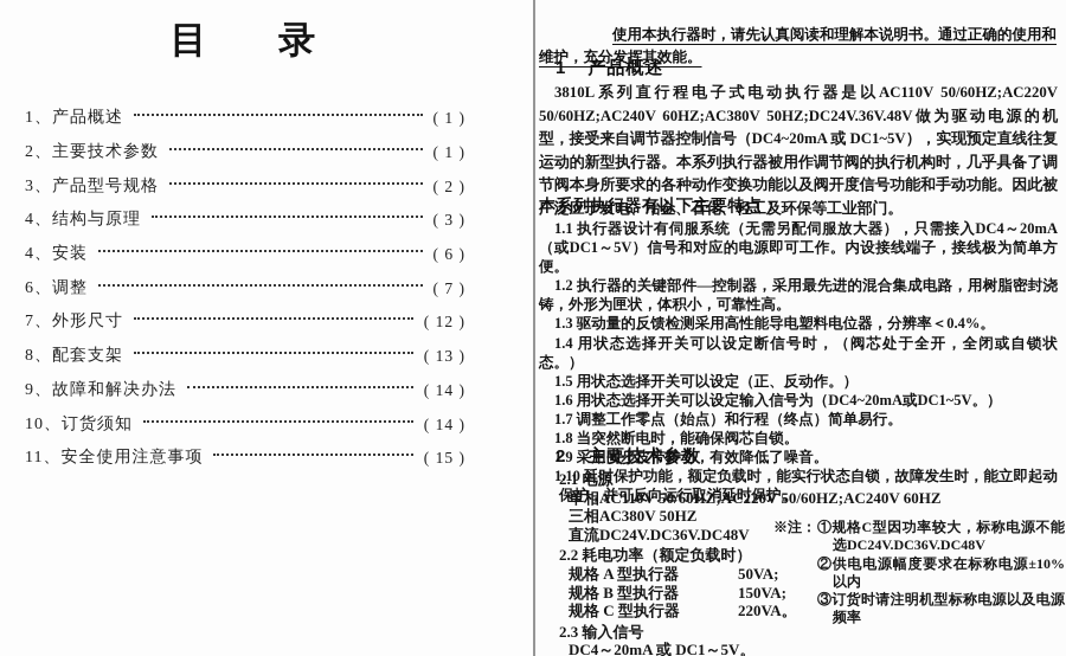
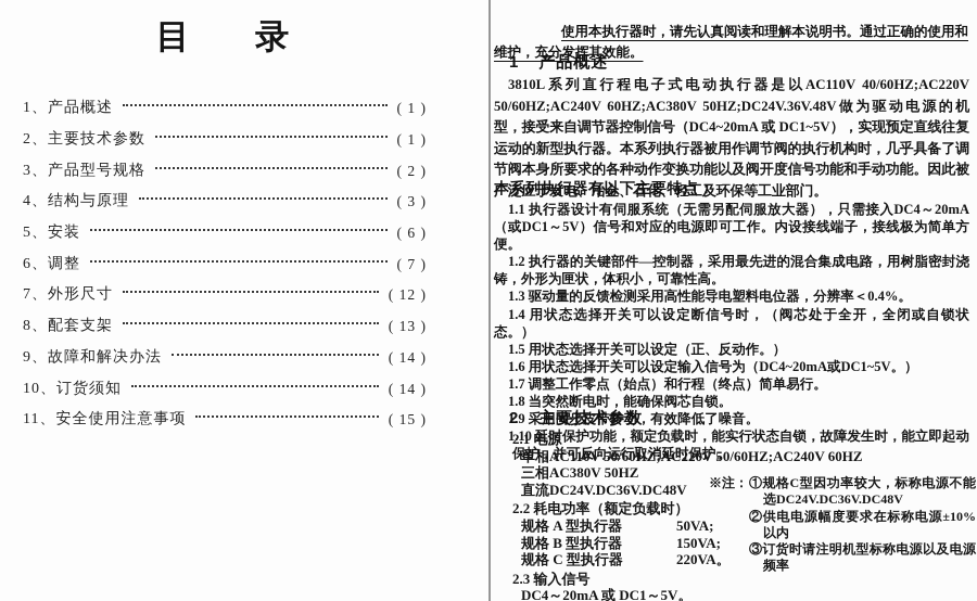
  目 录
  1、产品概述
  ( 1 )
  2、主要技术参数
  ( 1 )
  3、产品型号规格
  ( 2 )
  4、结构与原理
  ( 3 )
- 4、安装
+ 5、安装
  ( 6 )
  6、调整
  ( 7 )
  7、外形尺寸
  ( 12 )
  8、配套支架
  ( 13 )
  9、故障和解决办法
  ( 14 )
  10、订货须知
  ( 14 )
  11、安全使用注意事项
  ( 15 )
  使用本执行器时，请先认真阅读和理解本说明书。通过正确的使用和维护，充分发挥其效能。
  1
  产品概述
- 3810L系列直行程电子式电动执行器是以AC110V 50/60HZ;AC220V 50/60HZ;AC240V 60HZ;AC380V 50HZ;DC24V.36V.48V做为驱动电源的机型，接受来自调节器控制信号（DC4~20mA 或 DC1~5V），实现预定直线往复运动的新型执行器。本系列执行器被用作调节阀的执行机构时，几乎具备了调节阀本身所要求的各种动作变换功能以及阀开度信号功能和手动功能。因此被广泛应于发电、冶金、石化、轻工及环保等工业部门。
+ 3810L系列直行程电子式电动执行器是以AC110V 40/60HZ;AC220V 50/60HZ;AC240V 60HZ;AC380V 50HZ;DC24V.36V.48V做为驱动电源的机型，接受来自调节器控制信号（DC4~20mA 或 DC1~5V），实现预定直线往复运动的新型执行器。本系列执行器被用作调节阀的执行机构时，几乎具备了调节阀本身所要求的各种动作变换功能以及阀开度信号功能和手动功能。因此被广泛应于发电、冶金、石化、轻工及环保等工业部门。
  本系列执行器有以下主要特点：
  1.1 执行器设计有伺服系统（无需另配伺服放大器），只需接入DC4～20mA（或DC1～5V）信号和对应的电源即可工作。内设接线端子，接线极为简单方便。
  1.2 执行器的关键部件—控制器，采用最先进的混合集成电路，用树脂密封浇铸，外形为匣状，体积小，可靠性高。
  1.3 驱动量的反馈检测采用高性能导电塑料电位器，分辨率＜0.4%。
  1.4 用状态选择开关可以设定断信号时，（阀芯处于全开，全闭或自锁状态。）
  1.5 用状态选择开关可以设定（正、反动作。）
  1.6 用状态选择开关可以设定输入信号为（DC4~20mA或DC1~5V。）
  1.7 调整工作零点（始点）和行程（终点）简单易行。
  1.8 当突然断电时，能确保阀芯自锁。
  1.9 采用同步皮带转动，有效降低了噪音。
  1.10 延时保护功能，额定负载时，能实行状态自锁，故障发生时，能立即起动保护，并可反向运行取消延时保护。
  2
  主要技术参数
  2.1 电源
  单相AC110V 50/60HZ;AC220V 50/60HZ;AC240V 60HZ
  三相AC380V 50HZ
  直流DC24V.DC36V.DC48V
  2.2 耗电功率（额定负载时）
  规格 A 型执行器
  50VA;
  规格 B 型执行器
  150VA;
  规格 C 型执行器
  220VA。
  2.3 输入信号
  DC4～20mA 或 DC1～5V。
  ※注：
  ①规格C型因功率较大，标称电源不能选DC24V.DC36V.DC48V
  ②供电电源幅度要求在标称电源±10%以内
  ③订货时请注明机型标称电源以及电源频率
